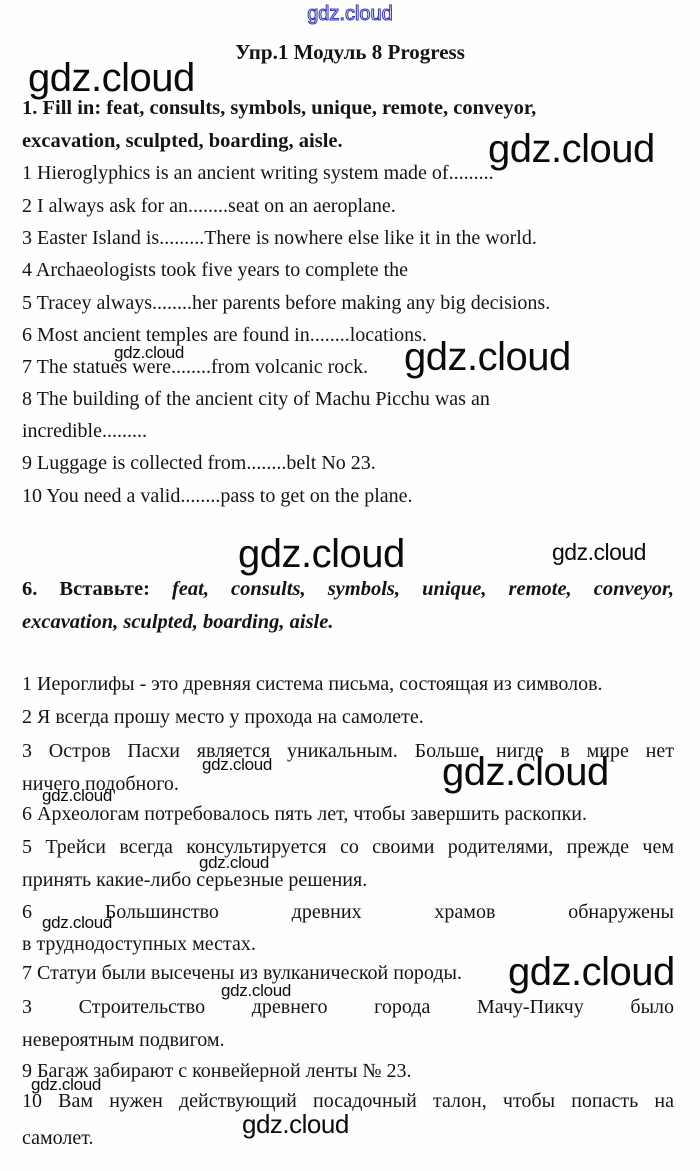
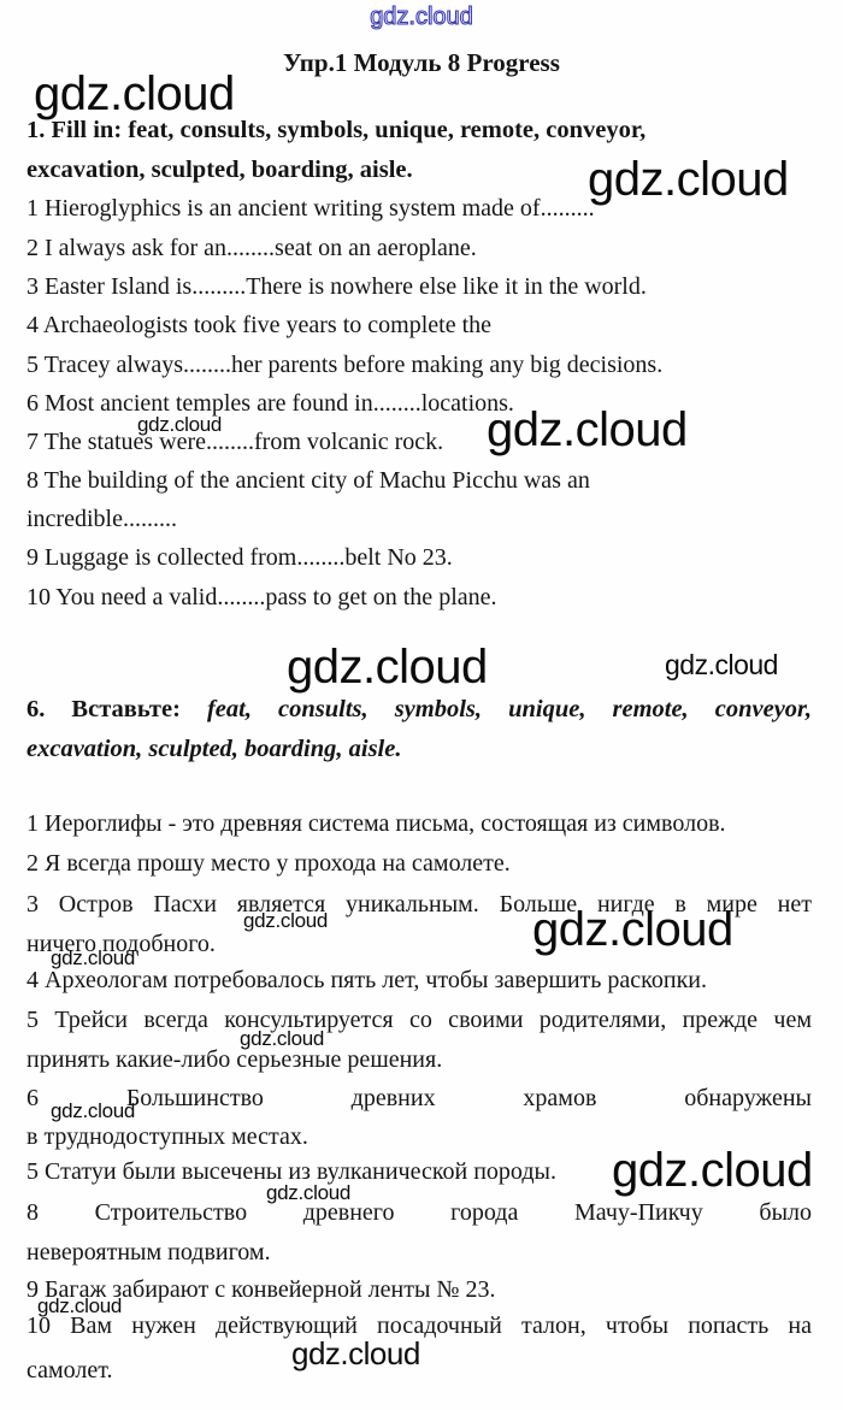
  gdz.cloud
  gdz.cloud
  gdz.cloud
  gdz.cloud
  gdz.cloud
  gdz.cloud
  gdz.cloud
  gdz.cloud
  gdz.cloud
  gdz.cloud
  gdz.cloud
  gdz.cloud
  gdz.cloud
  gdz.cloud
  gdz.cloud
  gdz.cloud
  Упр.1 Модуль 8 Progress
  1. Fill in: feat, consults, symbols, unique, remote, conveyor,
  excavation, sculpted, boarding, aisle.
  1 Hieroglyphics is an ancient writing system made of.........
  2 I always ask for an........seat on an aeroplane.
  3 Easter Island is.........There is nowhere else like it in the world.
  4 Archaeologists took five years to complete the
  5 Tracey always........her parents before making any big decisions.
  6 Most ancient temples are found in........locations.
  7 The statues were........from volcanic rock.
  8 The building of the ancient city of Machu Picchu was an
  incredible.........
  9 Luggage is collected from........belt No 23.
  10 You need a valid........pass to get on the plane.
  6. Вставьте: feat, consults, symbols, unique, remote, conveyor,
  excavation, sculpted, boarding, aisle.
  1 Иероглифы - это древняя система письма, состоящая из символов.
  2 Я всегда прошу место у прохода на самолете.
  3 Остров Пасхи является уникальным. Больше нигде в мире нет
  ничего подобного.
- 6 Археологам потребовалось пять лет, чтобы завершить раскопки.
+ 4 Археологам потребовалось пять лет, чтобы завершить раскопки.
  5 Трейси всегда консультируется со своими родителями, прежде чем
  принять какие-либо серьезные решения.
  6 Большинство древних храмов обнаружены
  в труднодоступных местах.
- 7 Статуи были высечены из вулканической породы.
+ 5 Статуи были высечены из вулканической породы.
- 3 Строительство древнего города Мачу-Пикчу было
+ 8 Строительство древнего города Мачу-Пикчу было
  невероятным подвигом.
  9 Багаж забирают с конвейерной ленты № 23.
  10 Вам нужен действующий посадочный талон, чтобы попасть на
  самолет.
